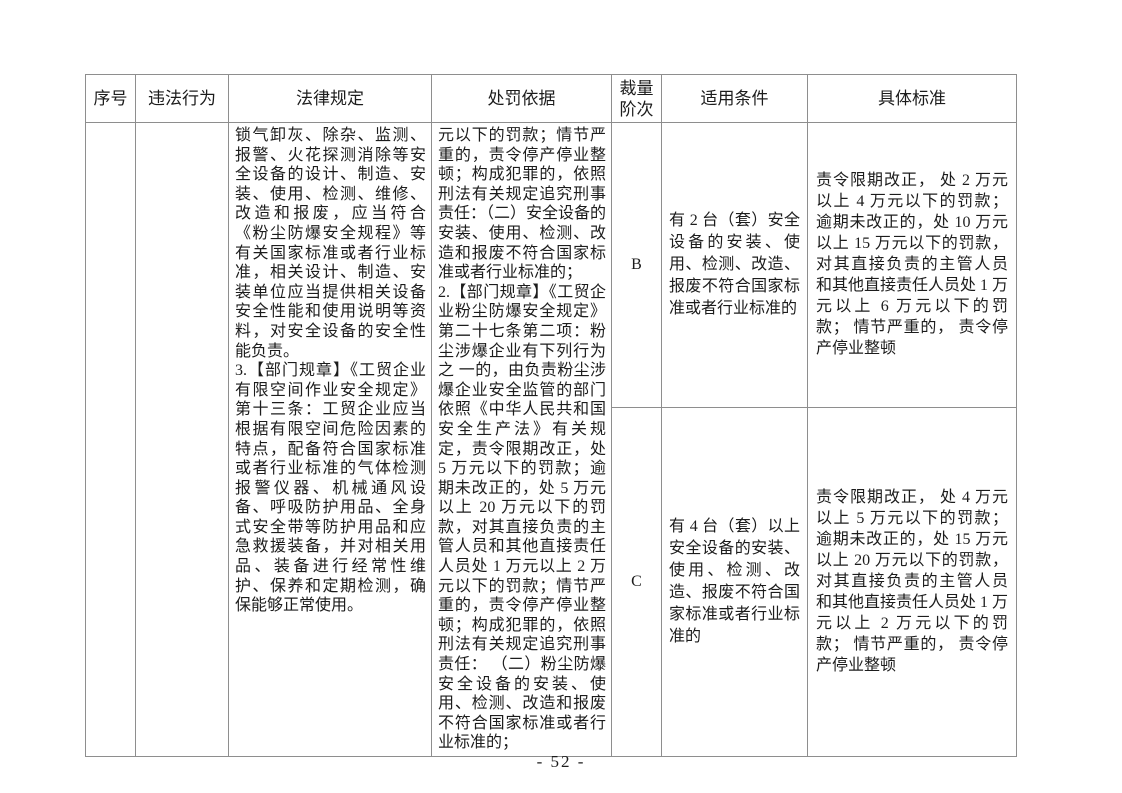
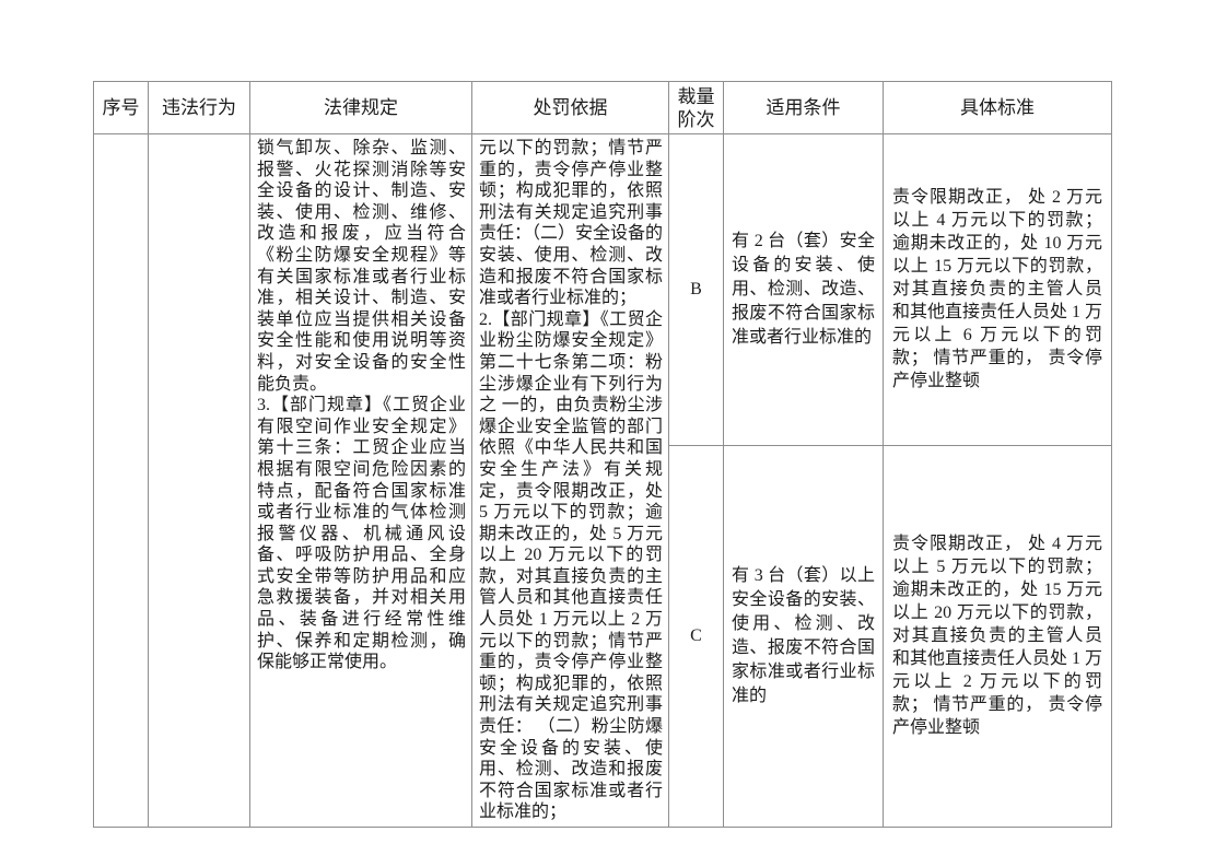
  序号	违法行为	法律规定	处罚依据	裁量 阶次	适用条件	具体标准
  		锁气卸灰、除杂、监测、报警、火花探测消除等安全设备的设计、制造、安装、使用、检测、维修、改造和报废，应当符合《粉尘防爆安全规程》等有关国家标准或者行业标准，相关设计、制造、安装单位应当提供相关设备安全性能和使用说明等资料，对安全设备的安全性能负责。 3.【部门规章】《工贸企业有限空间作业安全规定》第十三条：工贸企业应当根据有限空间危险因素的特点，配备符合国家标准或者行业标准的气体检测报警仪器、机械通风设备、呼吸防护用品、全身式安全带等防护用品和应急救援装备，并对相关用品、装备进行经常性维护、保养和定期检测，确保能够正常使用。	元以下的罚款；情节严重的，责令停产停业整顿；构成犯罪的，依照刑法有关规定追究刑事责任：（二）安全设备的安装、使用、检测、改造和报废不符合国家标准或者行业标准的； 2.【部门规章】《工贸企业粉尘防爆安全规定》第二十七条第二项：粉尘涉爆企业有下列行为之 一的，由负责粉尘涉爆企业安全监管的部门依照《中华人民共和国安全生产法》有关规定，责令限期改正，处 5 万元以下的罚款；逾期未改正的，处 5 万元以上 20 万元以下的罚款，对其直接负责的主管人员和其他直接责任人员处 1 万元以上 2 万元以下的罚款；情节严重的，责令停产停业整顿；构成犯罪的，依照刑法有关规定追究刑事责任： （二）粉尘防爆安全设备的安装、使用、检测、改造和报废不符合国家标准或者行业标准的；	B	有 2 台（套）安全设备的安装、使用、检测、改造、报废不符合国家标准或者行业标准的	责令限期改正， 处 2 万元 以上 4 万元以下的罚款； 逾期未改正的，处 10 万元 以上 15 万元以下的罚款， 对其直接负责的主管人员 和其他直接责任人员处 1 万元以上 6 万元以下的罚 款； 情节严重的， 责令停 产停业整顿
- C	有 4 台（套）以上安全设备的安装、使用、检测、改造、报废不符合国家标准或者行业标准的	责令限期改正， 处 4 万元 以上 5 万元以下的罚款； 逾期未改正的，处 15 万元 以上 20 万元以下的罚款， 对其直接负责的主管人员 和其他直接责任人员处 1 万元以上 2 万元以下的罚 款； 情节严重的， 责令停 产停业整顿
+ C	有 3 台（套）以上安全设备的安装、使用、检测、改造、报废不符合国家标准或者行业标准的	责令限期改正， 处 4 万元 以上 5 万元以下的罚款； 逾期未改正的，处 15 万元 以上 20 万元以下的罚款， 对其直接负责的主管人员 和其他直接责任人员处 1 万元以上 2 万元以下的罚 款； 情节严重的， 责令停 产停业整顿
- - 52 -
